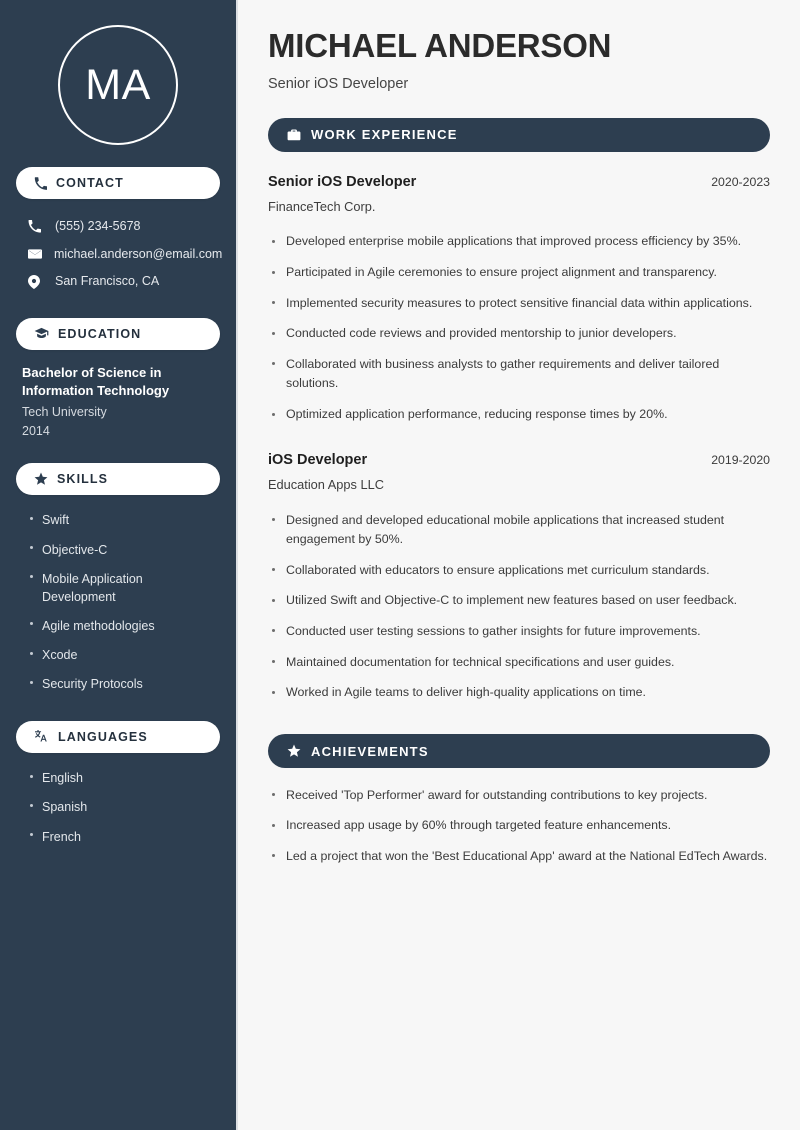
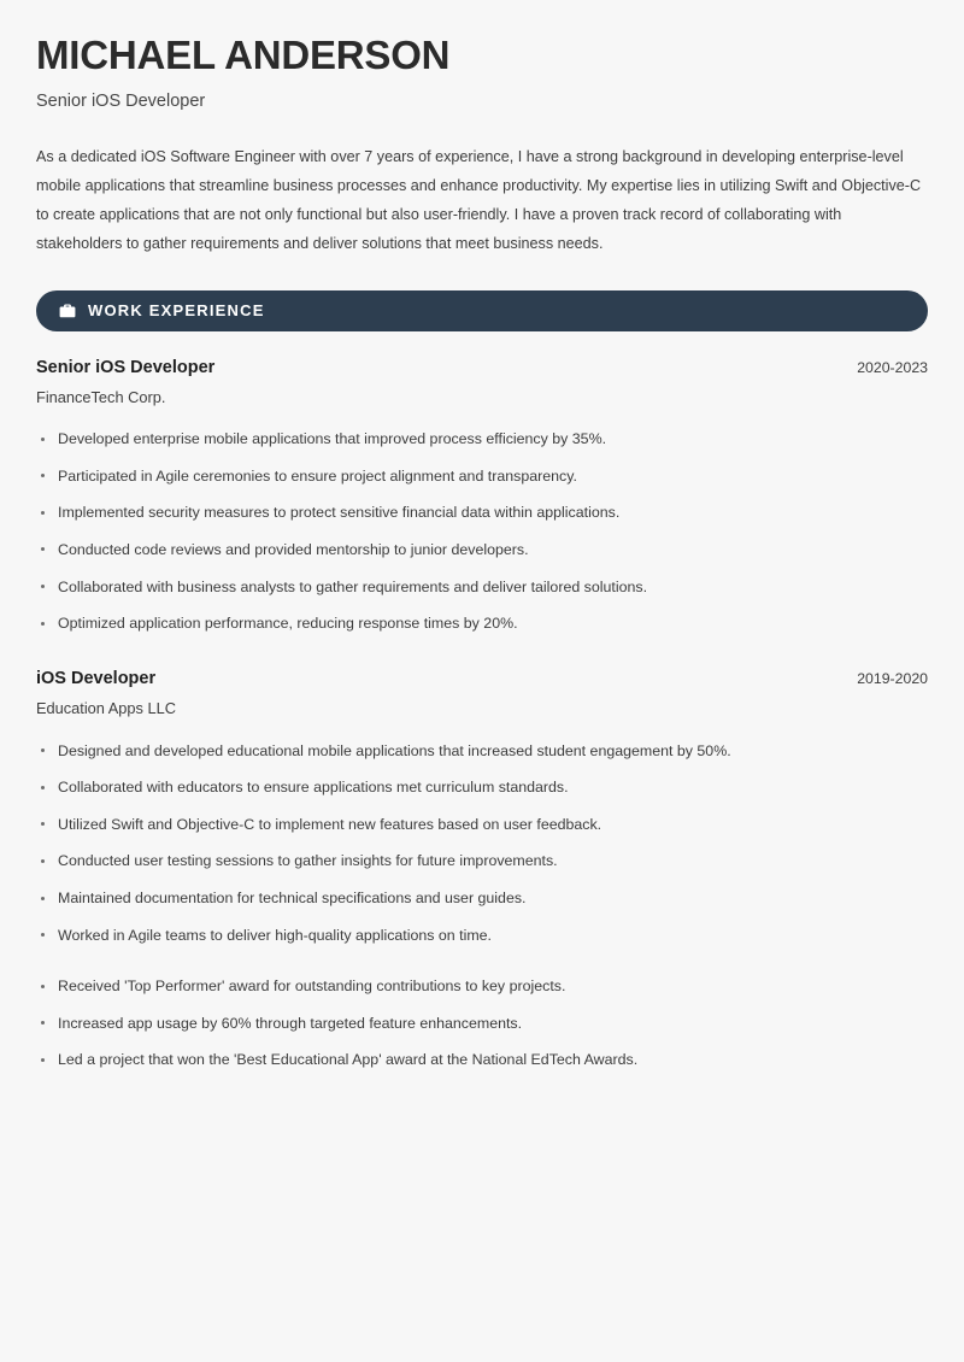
- MA
- CONTACT
- (555) 234-5678
- michael.anderson@email.com
- San Francisco, CA
- EDUCATION
- Bachelor of Science in Information Technology
- Tech University
- 2014
- SKILLS
- Swift
- Objective-C
- Mobile Application Development
- Agile methodologies
- Xcode
- Security Protocols
- LANGUAGES
- English
- Spanish
- French
  MICHAEL ANDERSON
  Senior iOS Developer
+ As a dedicated iOS Software Engineer with over 7 years of experience, I have a strong background in developing enterprise-level mobile applications that streamline business processes and enhance productivity. My expertise lies in utilizing Swift and Objective-C to create applications that are not only functional but also user-friendly. I have a proven track record of collaborating with stakeholders to gather requirements and deliver solutions that meet business needs.
  WORK EXPERIENCE
  Senior iOS Developer
  2020-2023
  FinanceTech Corp.
  Developed enterprise mobile applications that improved process efficiency by 35%.
  Participated in Agile ceremonies to ensure project alignment and transparency.
  Implemented security measures to protect sensitive financial data within applications.
  Conducted code reviews and provided mentorship to junior developers.
  Collaborated with business analysts to gather requirements and deliver tailored solutions.
  Optimized application performance, reducing response times by 20%.
  iOS Developer
  2019-2020
  Education Apps LLC
  Designed and developed educational mobile applications that increased student engagement by 50%.
  Collaborated with educators to ensure applications met curriculum standards.
  Utilized Swift and Objective-C to implement new features based on user feedback.
  Conducted user testing sessions to gather insights for future improvements.
  Maintained documentation for technical specifications and user guides.
  Worked in Agile teams to deliver high-quality applications on time.
- ACHIEVEMENTS
  Received 'Top Performer' award for outstanding contributions to key projects.
  Increased app usage by 60% through targeted feature enhancements.
  Led a project that won the 'Best Educational App' award at the National EdTech Awards.
